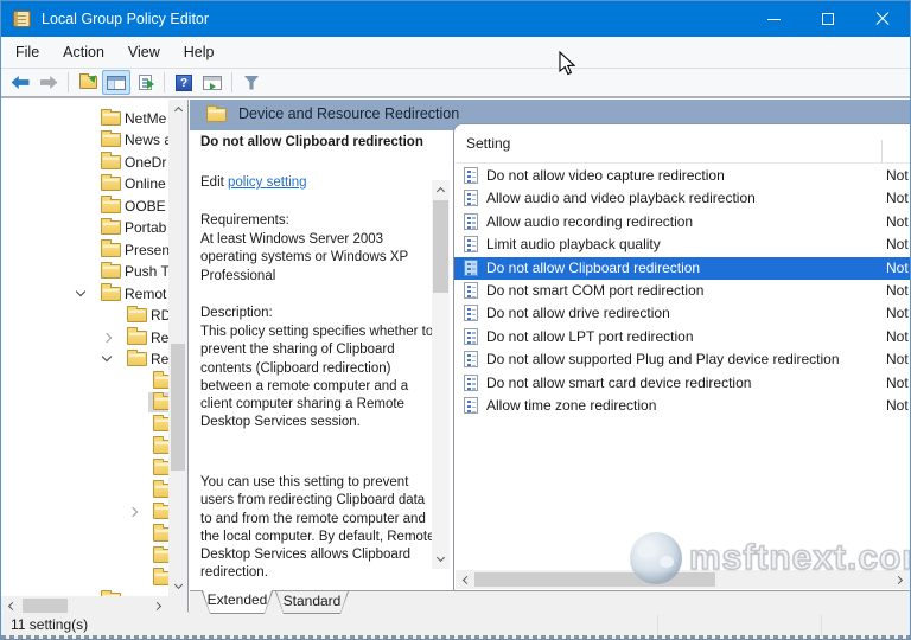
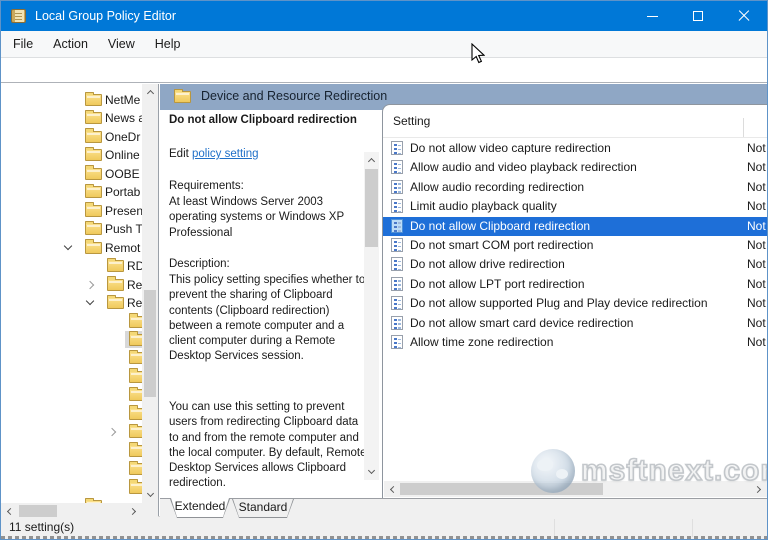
  Local Group Policy Editor
  File
  Action
  View
  Help
- ?
  NetMe
  News
  OneDr
  Online
  OOBE
  Portab
  Presen
  Push T
  Remot
  RD
  Device and Resource Redirection
  Do not allow Clipboard redirection
  Edit policy setting
  Requirements:
  At least Windows Server 2003 operating systems or Windows XP Professional
  Description:
- This policy setting specifies whether to prevent the sharing of Clipboard contents (Clipboard redirection) between a remote computer and a client computer sharing a Remote Desktop Services session.
+ This policy setting specifies whether to prevent the sharing of Clipboard contents (Clipboard redirection) between a remote computer and a client computer during a Remote Desktop Services session.
  You can use this setting to prevent users from redirecting Clipboard data to and from the remote computer and the local computer. By default, Remot Desktop Services allows Clipboard redirection.
  Setting
  Do not allow video capture redirection
  Not
  Allow audio and video playback redirection
  Not
  Allow audio recording redirection
  Not
  Limit audio playback quality
  Not
  Do not allow Clipboard redirection
  Not
  Do not smart COM port redirection
  Not
  Do not allow drive redirection
  Not
  Do not allow LPT port redirection
  Not
  Do not allow supported Plug and Play device redirection
  Not
  Do not allow smart card device redirection
  Not
  Allow time zone redirection
  Not
  Extended
  Standard
  11 setting(s)
  msftnext.co
